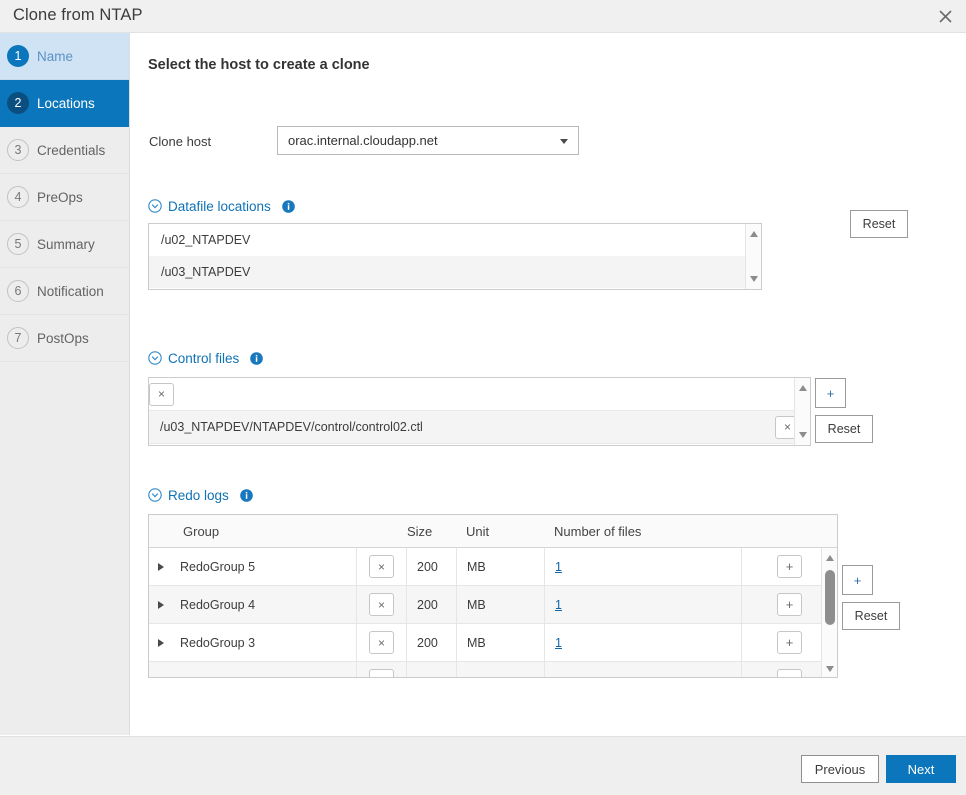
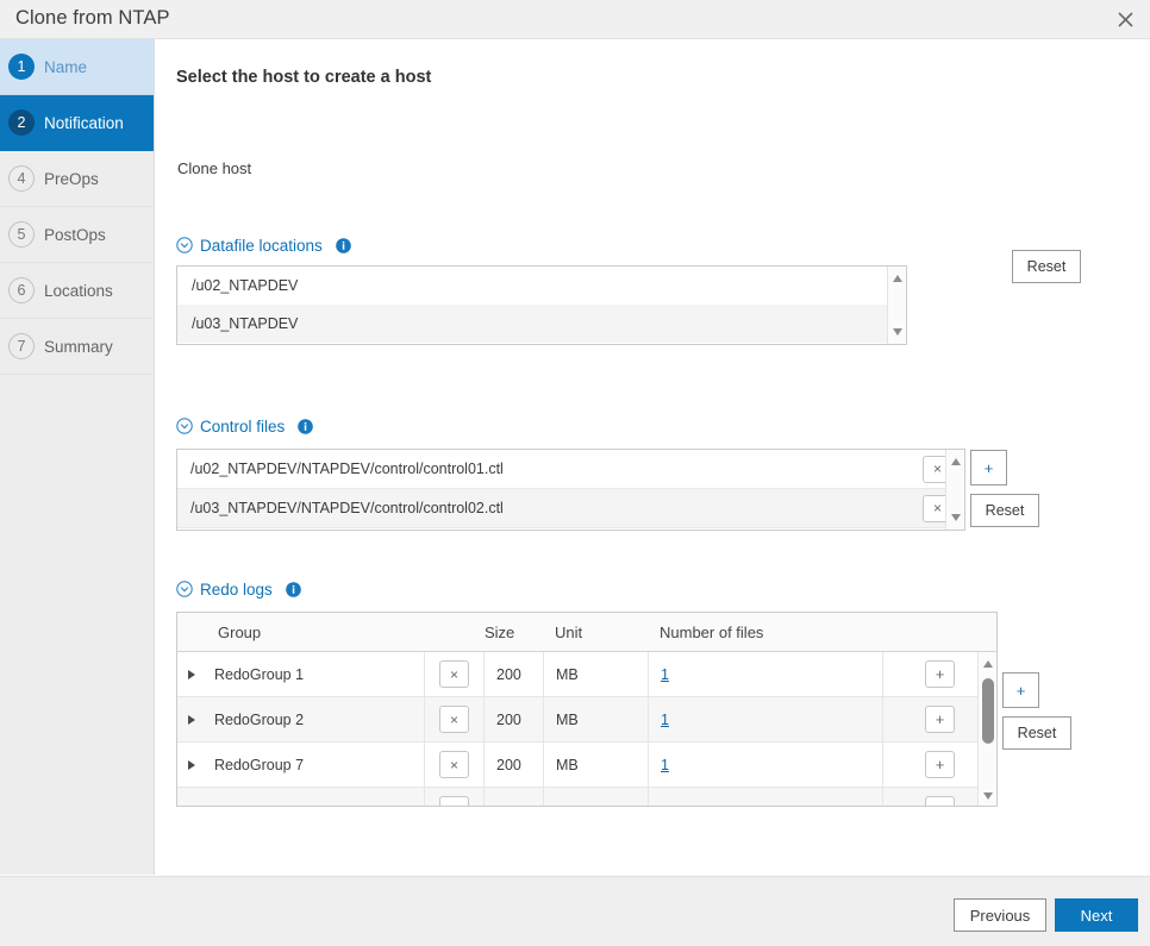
  Clone from NTAP
  1
  Name
  2
- Locations
+ Notification
- 3
- Credentials
  4
  PreOps
  5
- Summary
+ PostOps
  6
- Notification
+ Locations
  7
- PostOps
+ Summary
- Select the host to create a clone
+ Select the host to create a host
  Clone host
- orac.internal.cloudapp.net
  Datafile locations
  /u02_NTAPDEV
  /u03_NTAPDEV
  Reset
  Control files
+ /u02_NTAPDEV/NTAPDEV/control/control01.ctl
  ×
  /u03_NTAPDEV/NTAPDEV/control/control02.ctl
  ×
  +
  Reset
  Redo logs
  Group
  Size
  Unit
  Number of files
- RedoGroup 5
+ RedoGroup 1
  ×
  200
  MB
  1
  +
- RedoGroup 4
+ RedoGroup 2
  ×
  200
  MB
  1
  +
- RedoGroup 3
+ RedoGroup 7
  ×
  200
  MB
  1
  +
  +
  Reset
  Previous
  Next
